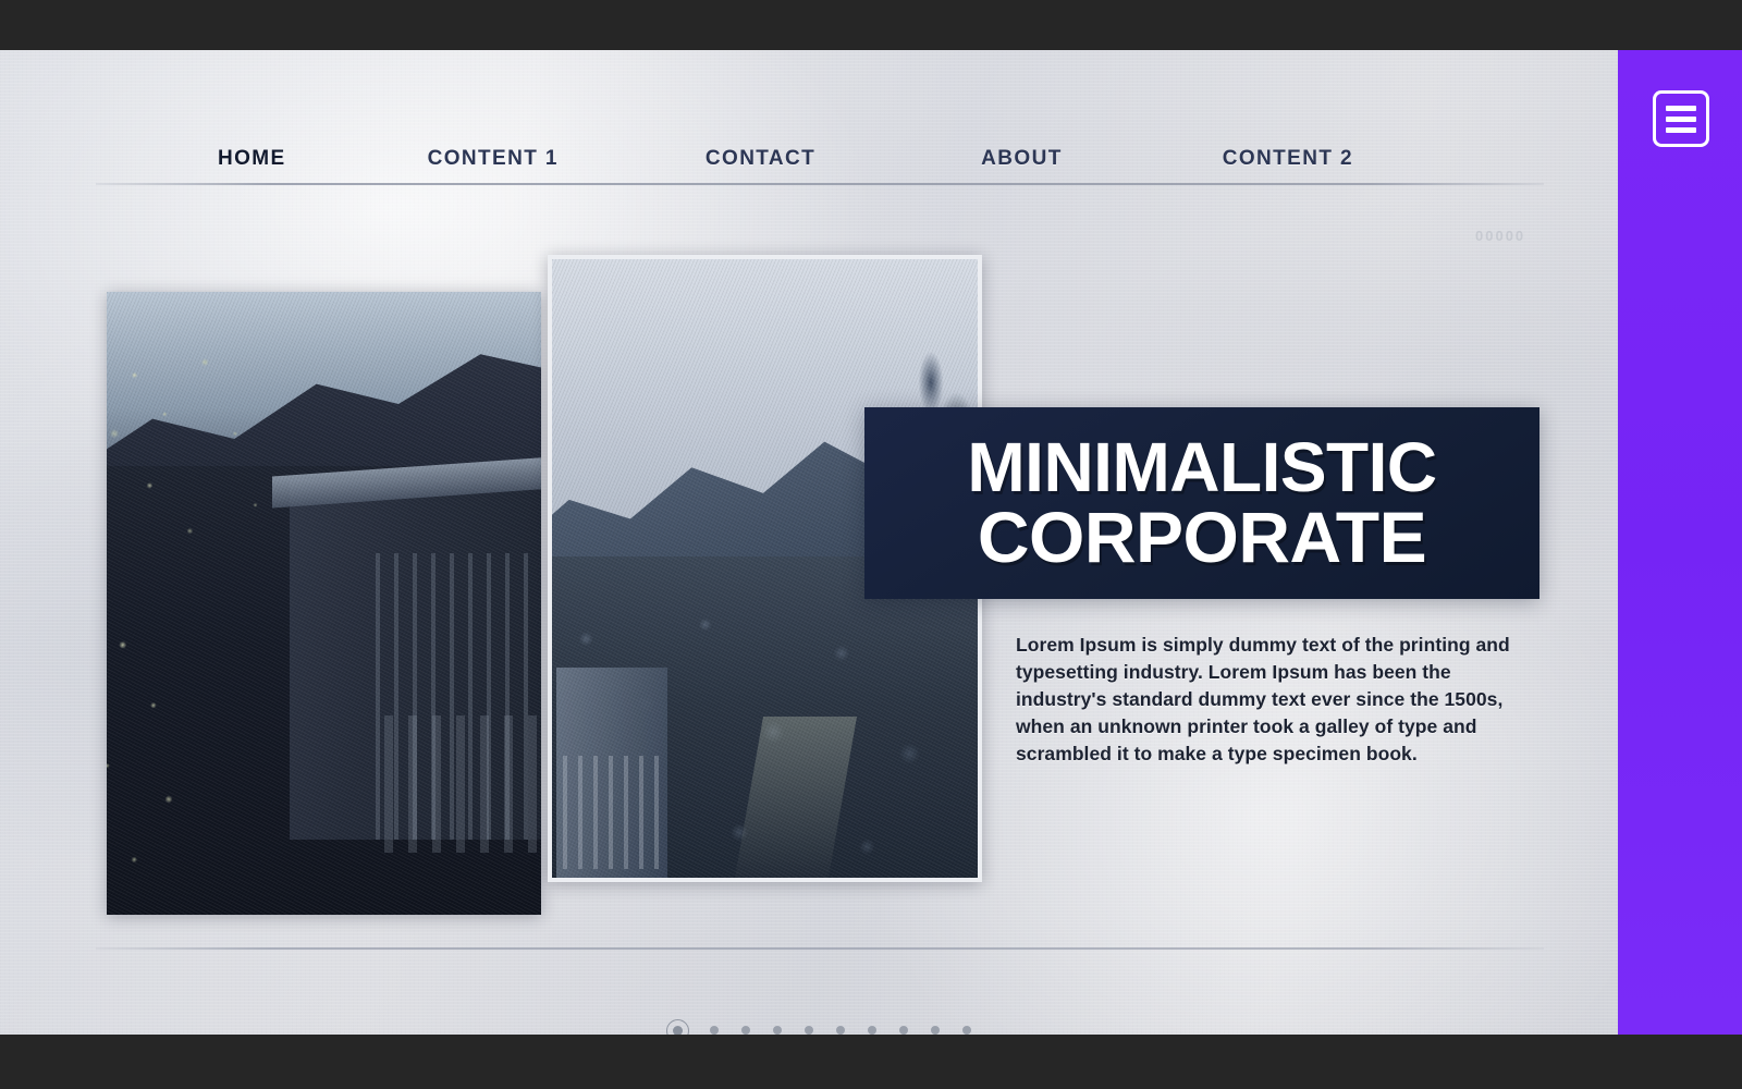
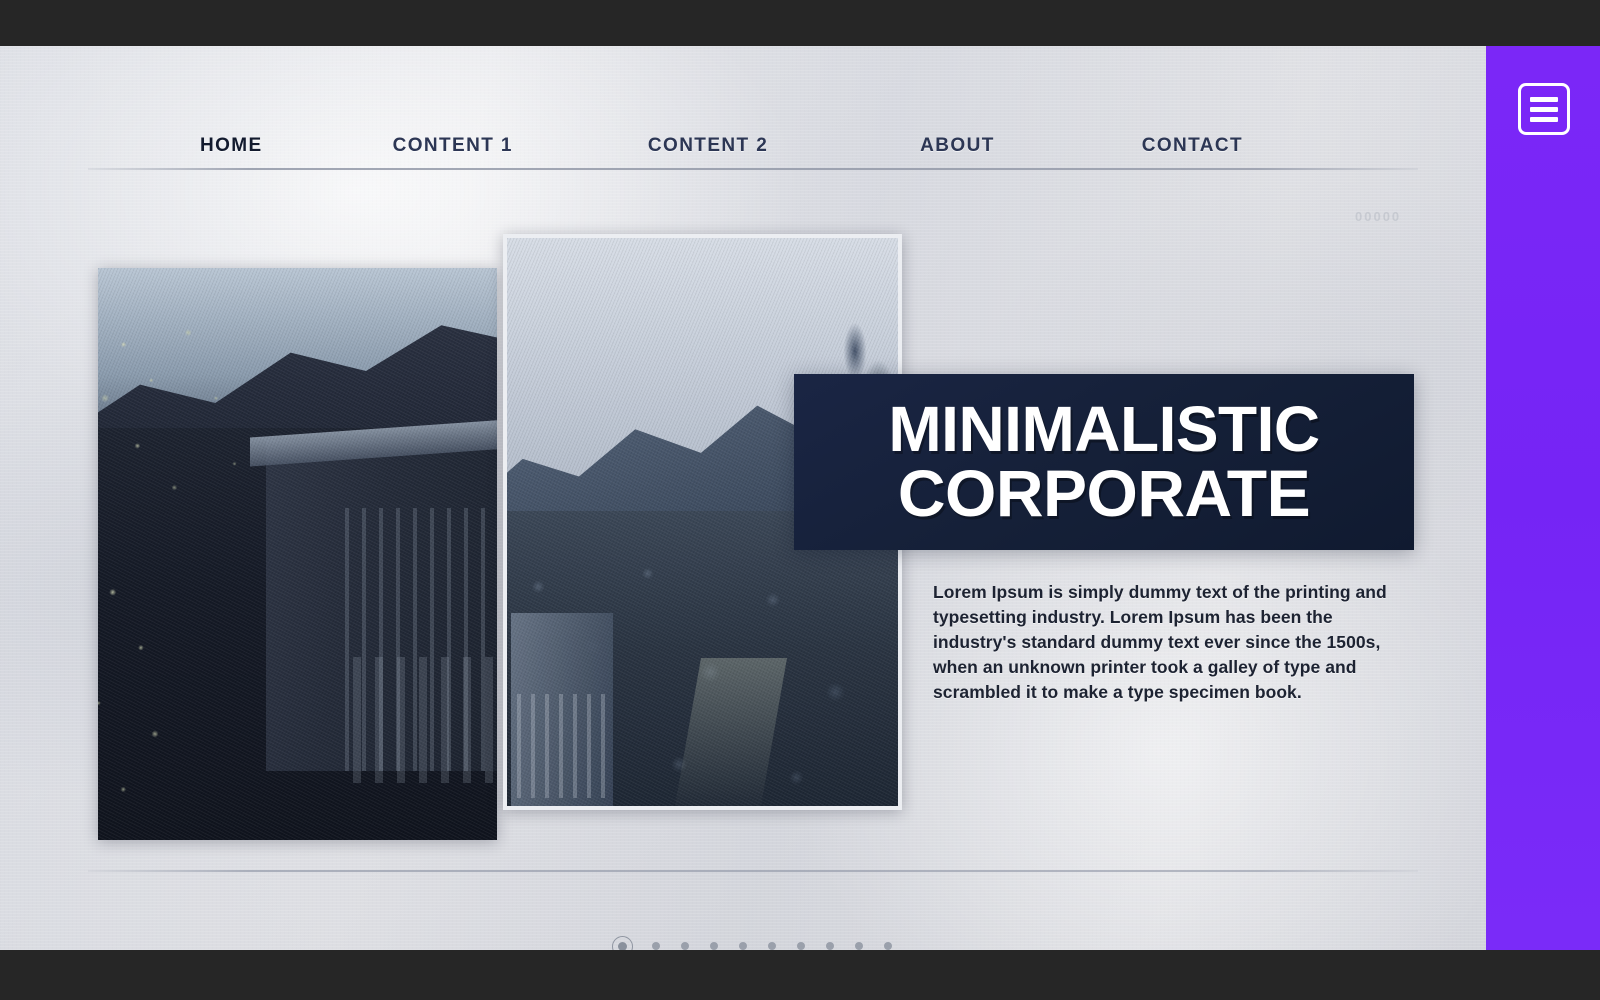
  00000
  HOME
  CONTENT 1
- CONTACT
+ CONTENT 2
  ABOUT
- CONTENT 2
+ CONTACT
  MINIMALISTIC
  CORPORATE
  Lorem Ipsum is simply dummy text of the printing and typesetting industry. Lorem Ipsum has been the industry's standard dummy text ever since the 1500s, when an unknown printer took a galley of type and scrambled it to make a type specimen book.
